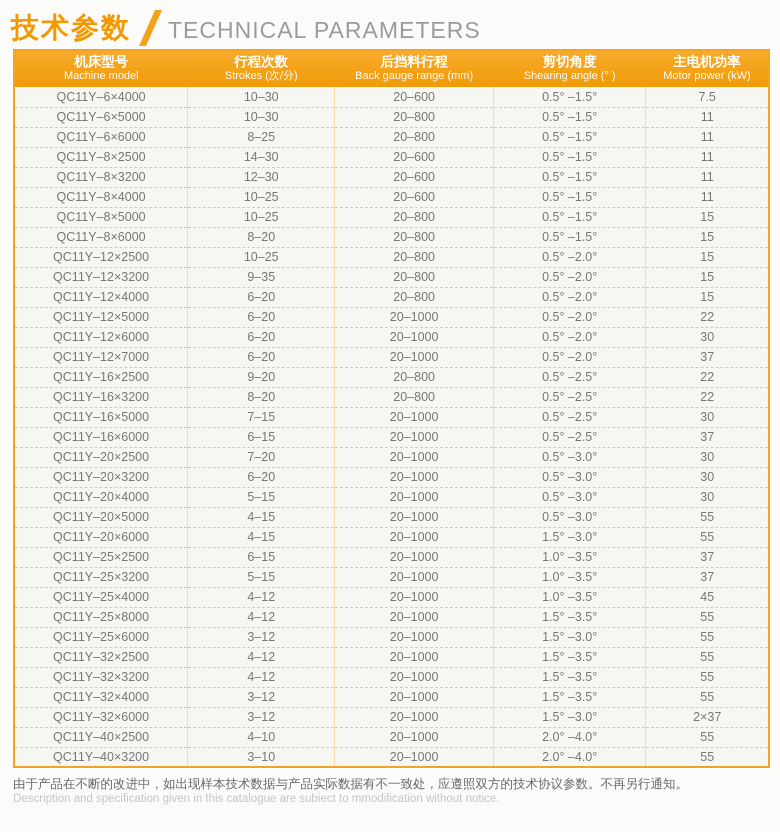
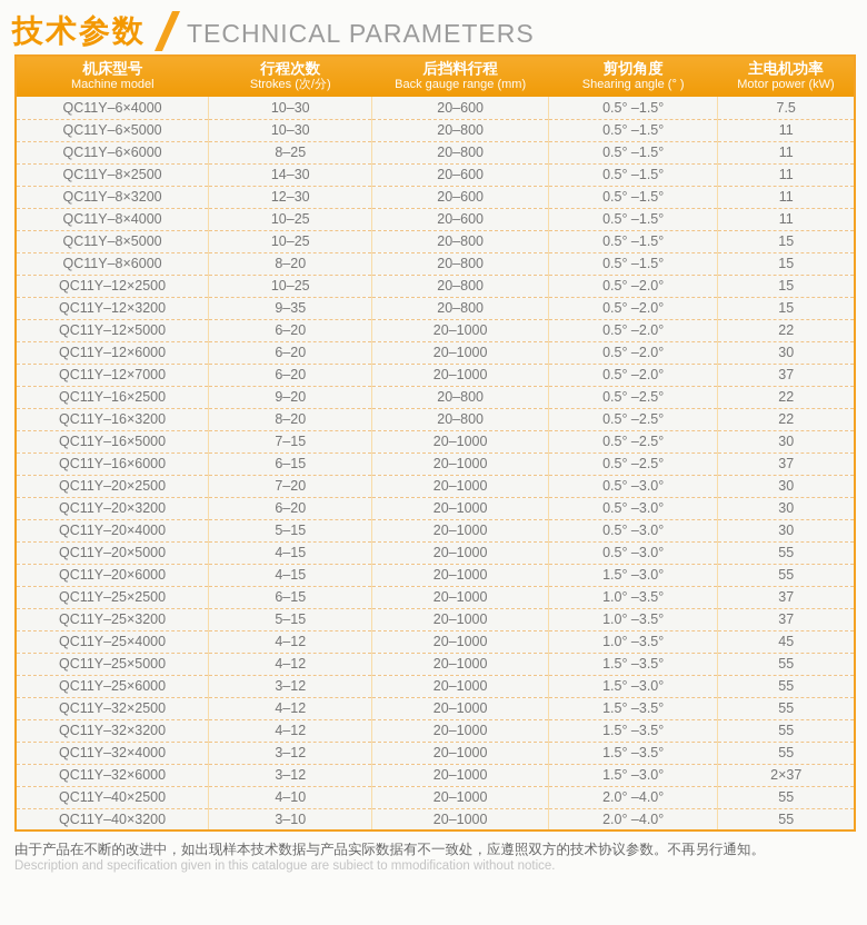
  技术参数
  TECHNICAL PARAMETERS
  机床型号 Machine model	行程次数 Strokes (次/分)	后挡料行程 Back gauge range (mm)	剪切角度 Shearing angle (° )	主电机功率 Motor power (kW)
  QC11Y–6×4000	10–30	20–600	0.5° –1.5°	7.5
  QC11Y–6×5000	10–30	20–800	0.5° –1.5°	11
  QC11Y–6×6000	8–25	20–800	0.5° –1.5°	11
  QC11Y–8×2500	14–30	20–600	0.5° –1.5°	11
  QC11Y–8×3200	12–30	20–600	0.5° –1.5°	11
  QC11Y–8×4000	10–25	20–600	0.5° –1.5°	11
  QC11Y–8×5000	10–25	20–800	0.5° –1.5°	15
  QC11Y–8×6000	8–20	20–800	0.5° –1.5°	15
  QC11Y–12×2500	10–25	20–800	0.5° –2.0°	15
  QC11Y–12×3200	9–35	20–800	0.5° –2.0°	15
- QC11Y–12×4000	6–20	20–800	0.5° –2.0°	15
  QC11Y–12×5000	6–20	20–1000	0.5° –2.0°	22
  QC11Y–12×6000	6–20	20–1000	0.5° –2.0°	30
  QC11Y–12×7000	6–20	20–1000	0.5° –2.0°	37
  QC11Y–16×2500	9–20	20–800	0.5° –2.5°	22
  QC11Y–16×3200	8–20	20–800	0.5° –2.5°	22
  QC11Y–16×5000	7–15	20–1000	0.5° –2.5°	30
  QC11Y–16×6000	6–15	20–1000	0.5° –2.5°	37
  QC11Y–20×2500	7–20	20–1000	0.5° –3.0°	30
  QC11Y–20×3200	6–20	20–1000	0.5° –3.0°	30
  QC11Y–20×4000	5–15	20–1000	0.5° –3.0°	30
  QC11Y–20×5000	4–15	20–1000	0.5° –3.0°	55
  QC11Y–20×6000	4–15	20–1000	1.5° –3.0°	55
  QC11Y–25×2500	6–15	20–1000	1.0° –3.5°	37
  QC11Y–25×3200	5–15	20–1000	1.0° –3.5°	37
  QC11Y–25×4000	4–12	20–1000	1.0° –3.5°	45
- QC11Y–25×8000	4–12	20–1000	1.5° –3.5°	55
+ QC11Y–25×5000	4–12	20–1000	1.5° –3.5°	55
  QC11Y–25×6000	3–12	20–1000	1.5° –3.0°	55
  QC11Y–32×2500	4–12	20–1000	1.5° –3.5°	55
  QC11Y–32×3200	4–12	20–1000	1.5° –3.5°	55
  QC11Y–32×4000	3–12	20–1000	1.5° –3.5°	55
  QC11Y–32×6000	3–12	20–1000	1.5° –3.0°	2×37
  QC11Y–40×2500	4–10	20–1000	2.0° –4.0°	55
  QC11Y–40×3200	3–10	20–1000	2.0° –4.0°	55
  由于产品在不断的改进中，如出现样本技术数据与产品实际数据有不一致处，应遵照双方的技术协议参数。不再另行通知。
  Description and specification given in this catalogue are subiect to mmodification without notice.
